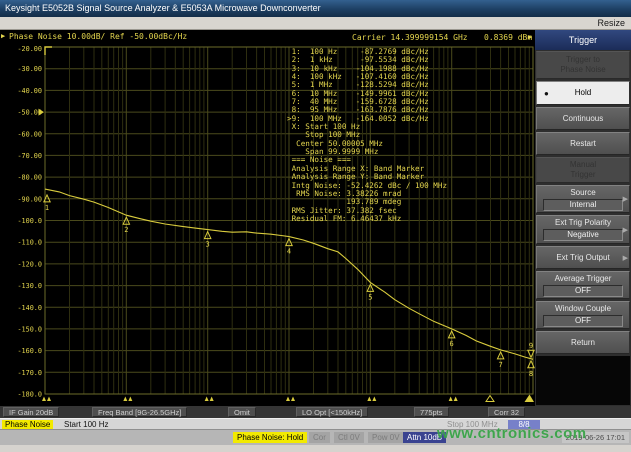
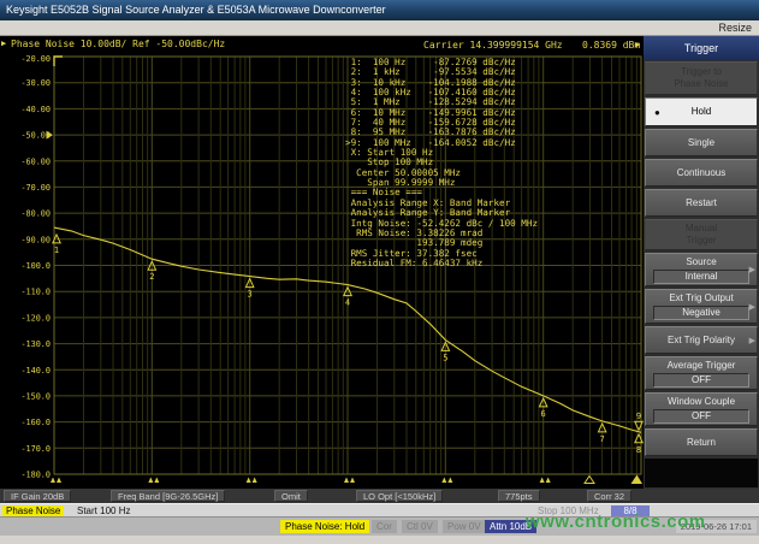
  Keysight E5052B Signal Source Analyzer & E5053A Microwave Downconverter
  Resize
  ▶
  Phase Noise 10.00dB/ Ref -50.00dBc/Hz
  Carrier 14.399999154 GHz
  0.8369 dBm
  ▶
  -20.00
  -30.00
  -40.00
  -50.0
  -60.00
  -70.00
  -80.00
  -90.00
  -100.0
  -110.0
  -120.0
  -130.0
  -140.0
  -150.0
  -160.0
  -170.0
  -180.0
  1
  2
  3
  4
  5
  6
  7
  8
  9
  1: 100 Hz -87.2769 dBc/Hz
  2: 1 kHz -97.5534 dBc/Hz
  3: 10 kHz -104.1988 dBc/Hz
  4: 100 kHz -107.4160 dBc/Hz
  5: 1 MHz -128.5294 dBc/Hz
  6: 10 MHz -149.9961 dBc/Hz
  7: 40 MHz -159.6728 dBc/Hz
  8: 95 MHz -163.7876 dBc/Hz
  >9: 100 MHz -164.0052 dBc/Hz
  X: Start 100 Hz
  Stop 100 MHz
  Center 50.00005 MHz
  Span 99.9999 MHz
  === Noise ===
  Analysis Range X: Band Marker
  Analysis Range Y: Band Marker
  Intg Noise: -52.4262 dBc / 100 MHz
  RMS Noise: 3.38226 mrad
  193.789 mdeg
  RMS Jitter: 37.382 fsec
  Residual FM: 6.46437 kHz
  Trigger
  ●
  Hold
+ Single
  Continuous
  Restart
  Source
  Internal
- Ext Trig Polarity
+ Ext Trig Output
  Negative
- Ext Trig Output
+ Ext Trig Polarity
  Average Trigger
  OFF
  Window Couple
  OFF
  Return
  IF Gain 20dB
  Freq Band [9G-26.5GHz]
  Omit
  LO Opt [<150kHz]
  775pts
  Corr 32
  Phase Noise
  Start 100 Hz
  Stop 100 MHz
  8/8
  Phase Noise: Hold
  Cor
  Ctl 0V
  Pow 0V
  Attn 10dB
  2019-06-26 17:01
  www.cntronics.com
